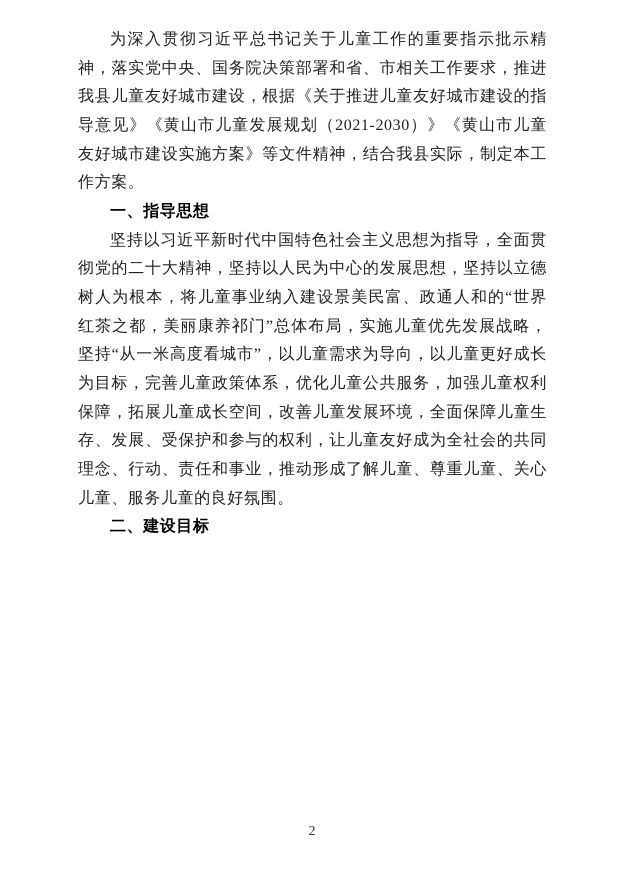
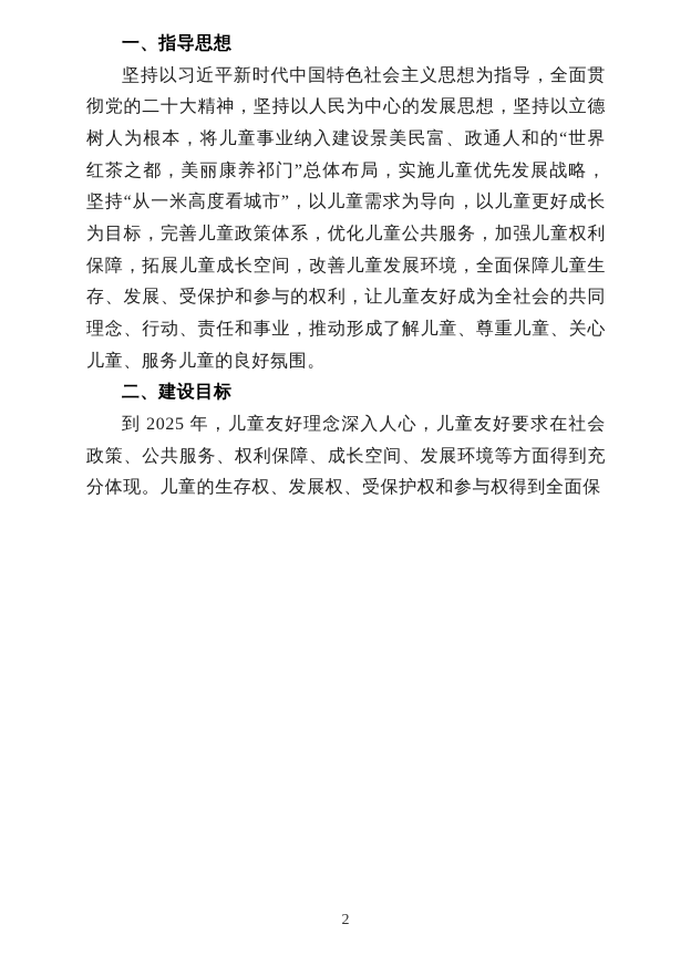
- 为深入贯彻习近平总书记关于儿童工作的重要指示批示精神，落实党中央、国务院决策部署和省、市相关工作要求，推进我县儿童友好城市建设，根据《关于推进儿童友好城市建设的指导意见》《黄山市儿童发展规划（2021-2030）》《黄山市儿童友好城市建设实施方案》等文件精神，结合我县实际，制定本工作方案。
  一、指导思想
  坚持以习近平新时代中国特色社会主义思想为指导，全面贯彻党的二十大精神，坚持以人民为中心的发展思想，坚持以立德树人为根本，将儿童事业纳入建设景美民富、政通人和的“世界红茶之都，美丽康养祁门”总体布局，实施儿童优先发展战略，坚持“从一米高度看城市”，以儿童需求为导向，以儿童更好成长为目标，完善儿童政策体系，优化儿童公共服务，加强儿童权利保障，拓展儿童成长空间，改善儿童发展环境，全面保障儿童生存、发展、受保护和参与的权利，让儿童友好成为全社会的共同理念、行动、责任和事业，推动形成了解儿童、尊重儿童、关心儿童、服务儿童的良好氛围。
  二、建设目标
+ 到 2025 年，儿童友好理念深入人心，儿童友好要求在社会政策、公共服务、权利保障、成长空间、发展环境等方面得到充分体现。儿童的生存权、发展权、受保护权和参与权得到全面保
  2
